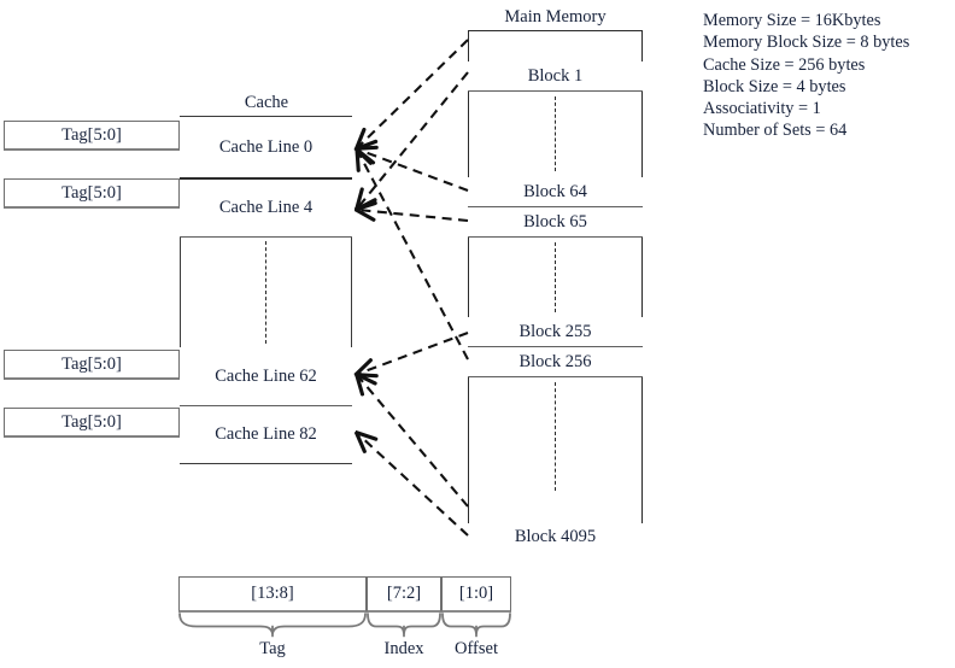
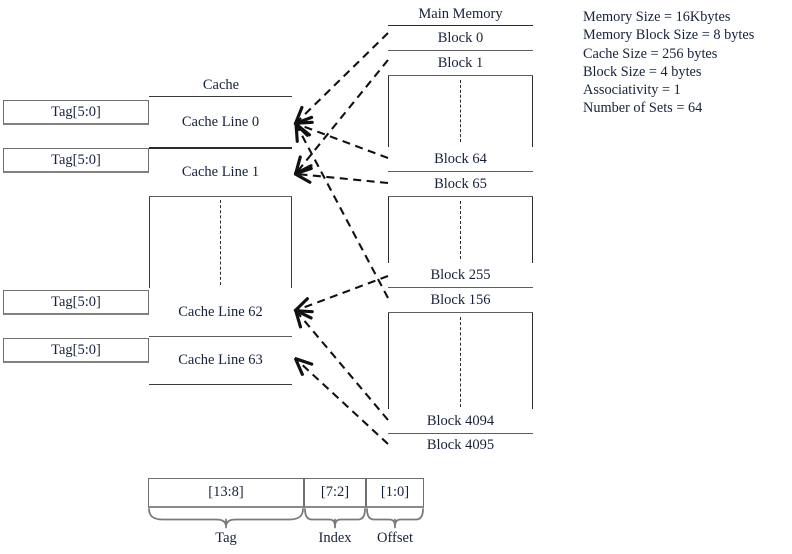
  Cache
  Main Memory
  Tag[5:0]
  Tag[5:0]
  Tag[5:0]
  Tag[5:0]
  Cache Line 0
- Cache Line 4
+ Cache Line 1
  Cache Line 62
- Cache Line 82
+ Cache Line 63
+ Block 0
  Block 1
  Block 64
  Block 65
  Block 255
- Block 256
+ Block 156
+ Block 4094
  Block 4095
  Memory Size = 16Kbytes
  Memory Block Size = 8 bytes
  Cache Size = 256 bytes
  Block Size = 4 bytes
  Associativity = 1
  Number of Sets = 64
  [13:8]
  [7:2]
  [1:0]
  Tag
  Index
  Offset
